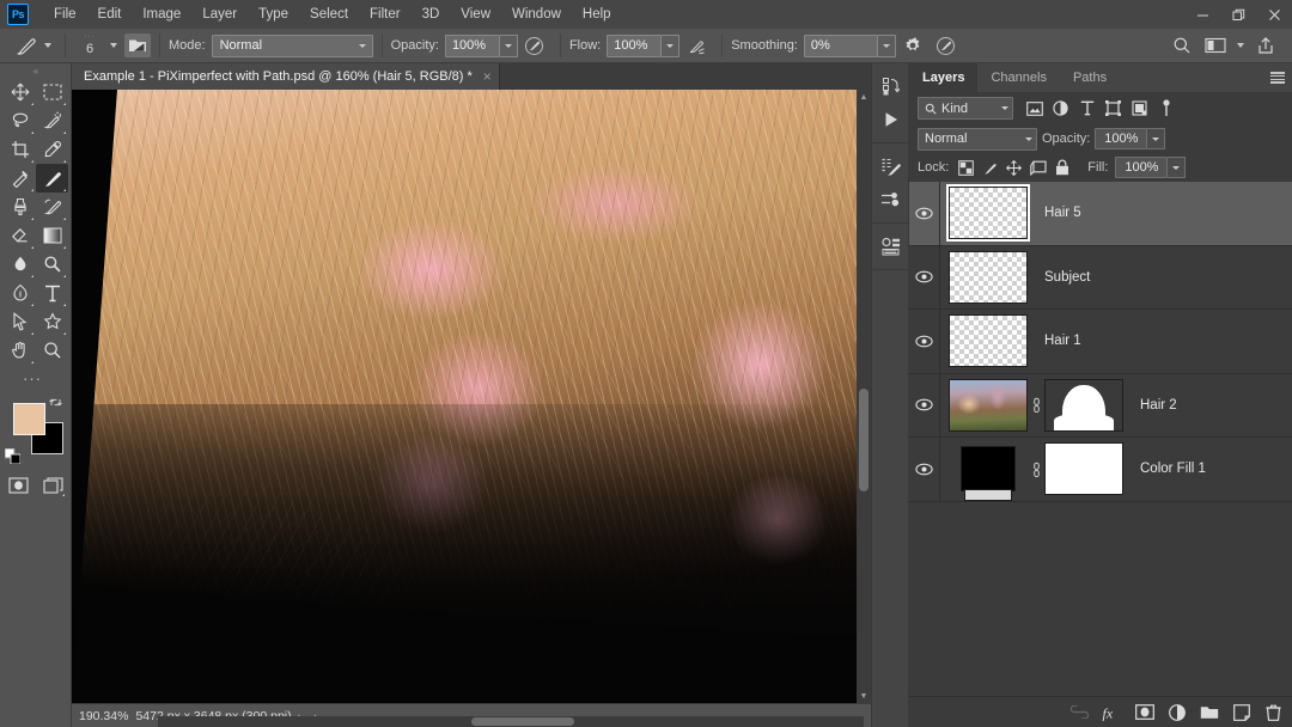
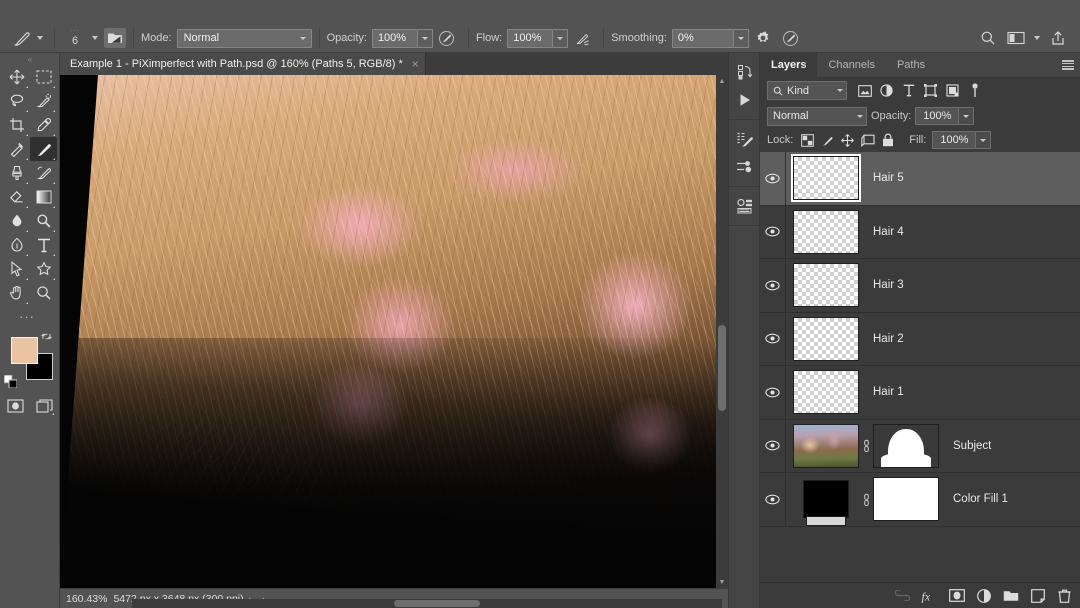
- Ps
- File
- Edit
- Image
- Layer
- Type
- Select
- Filter
- 3D
- View
- Window
- Help
  6
  Mode:
  Normal
  Opacity:
  100%
  Flow:
  100%
  Smoothing:
  0%
  «
  ···
- Example 1 - PiXimperfect with Path.psd @ 160% (Hair 5, RGB/8) *
+ Example 1 - PiXimperfect with Path.psd @ 160% (Paths 5, RGB/8) *
  ×
- 190.34%
+ 160.43%
  Layers
  Channels
  Paths
  Kind
  Normal
  Opacity:
  100%
  Lock:
  Fill:
  100%
  Hair 5
+ Hair 4
+ Hair 3
- Subject
+ Hair 2
  Hair 1
- Hair 2
+ Subject
  Color Fill 1
  fx
